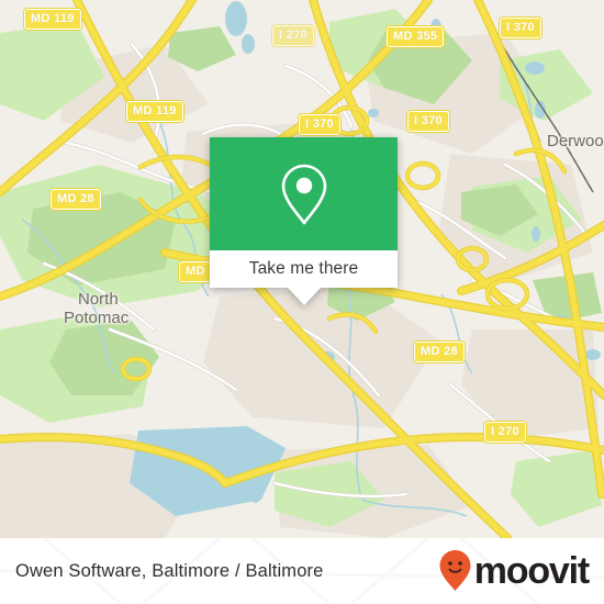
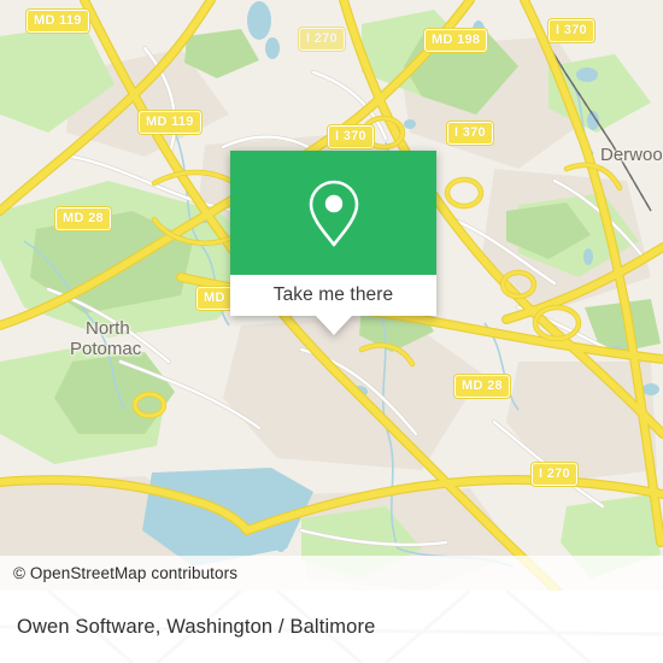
  MD 119
  I 270
- MD 355
+ MD 198
  I 370
  MD 119
  I 370
  I 370
  MD 28
  MD
  MD 28
  I 270
  Derwoo
  North
  Potomac
+ © OpenStreetMap contributors
  Take me there
- Owen Software, Baltimore / Baltimore
+ Owen Software, Washington / Baltimore
- moovit
